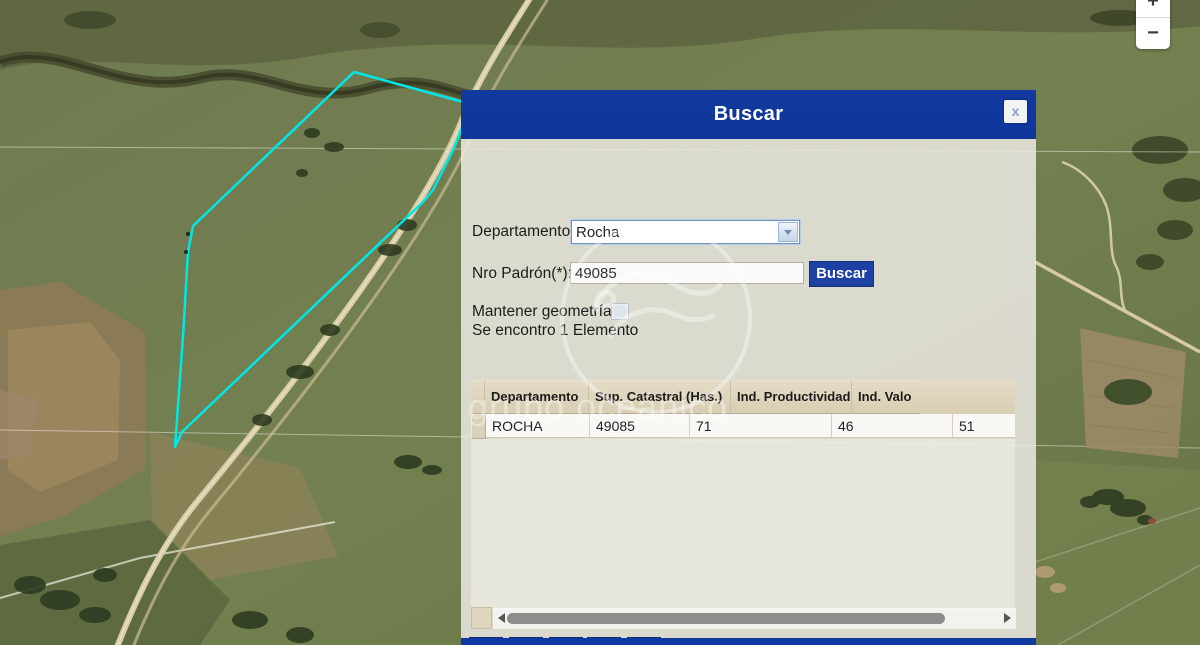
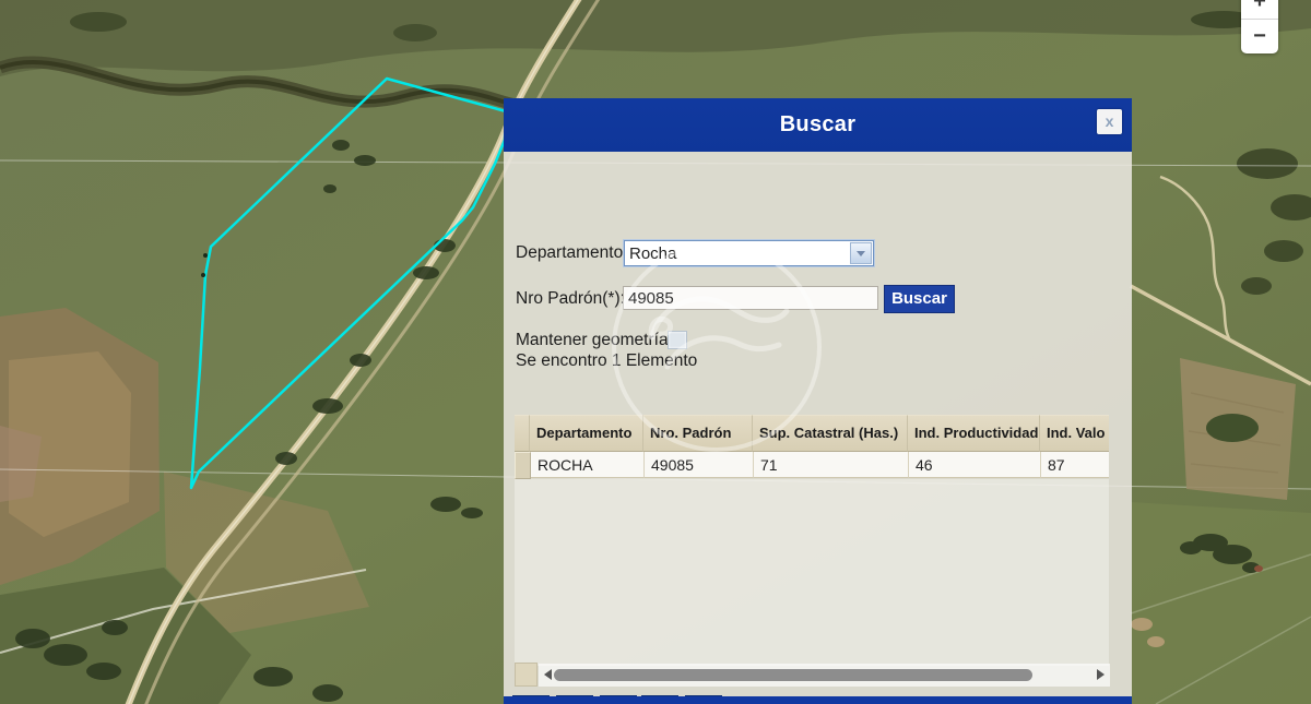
  +
  −
  Buscar
  x
  Departamento
  Rocha
  Nro Padrón(*)
  49085
  Buscar
  Mantener geometría
  Se encontro 1 Elemento
  Departamento
+ Nro. Padrón
  Sup. Catastral (Has.)
  Ind. Productividad
  Ind. Valo
  ROCHA
  49085
  71
  46
- 51
+ 87
- grupo oceánico
